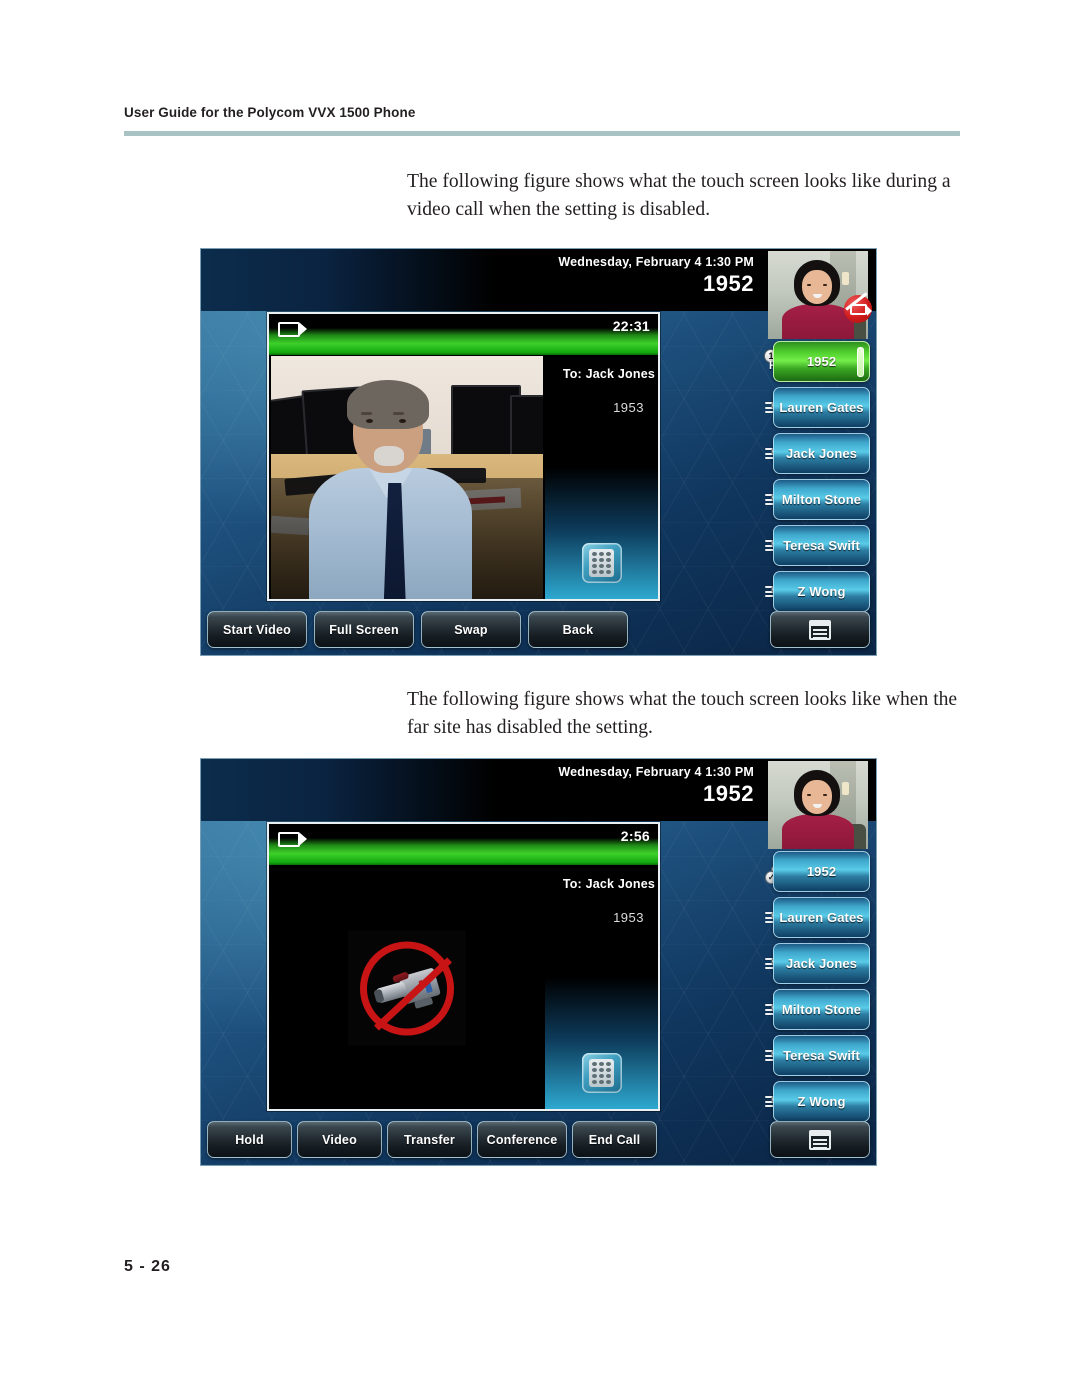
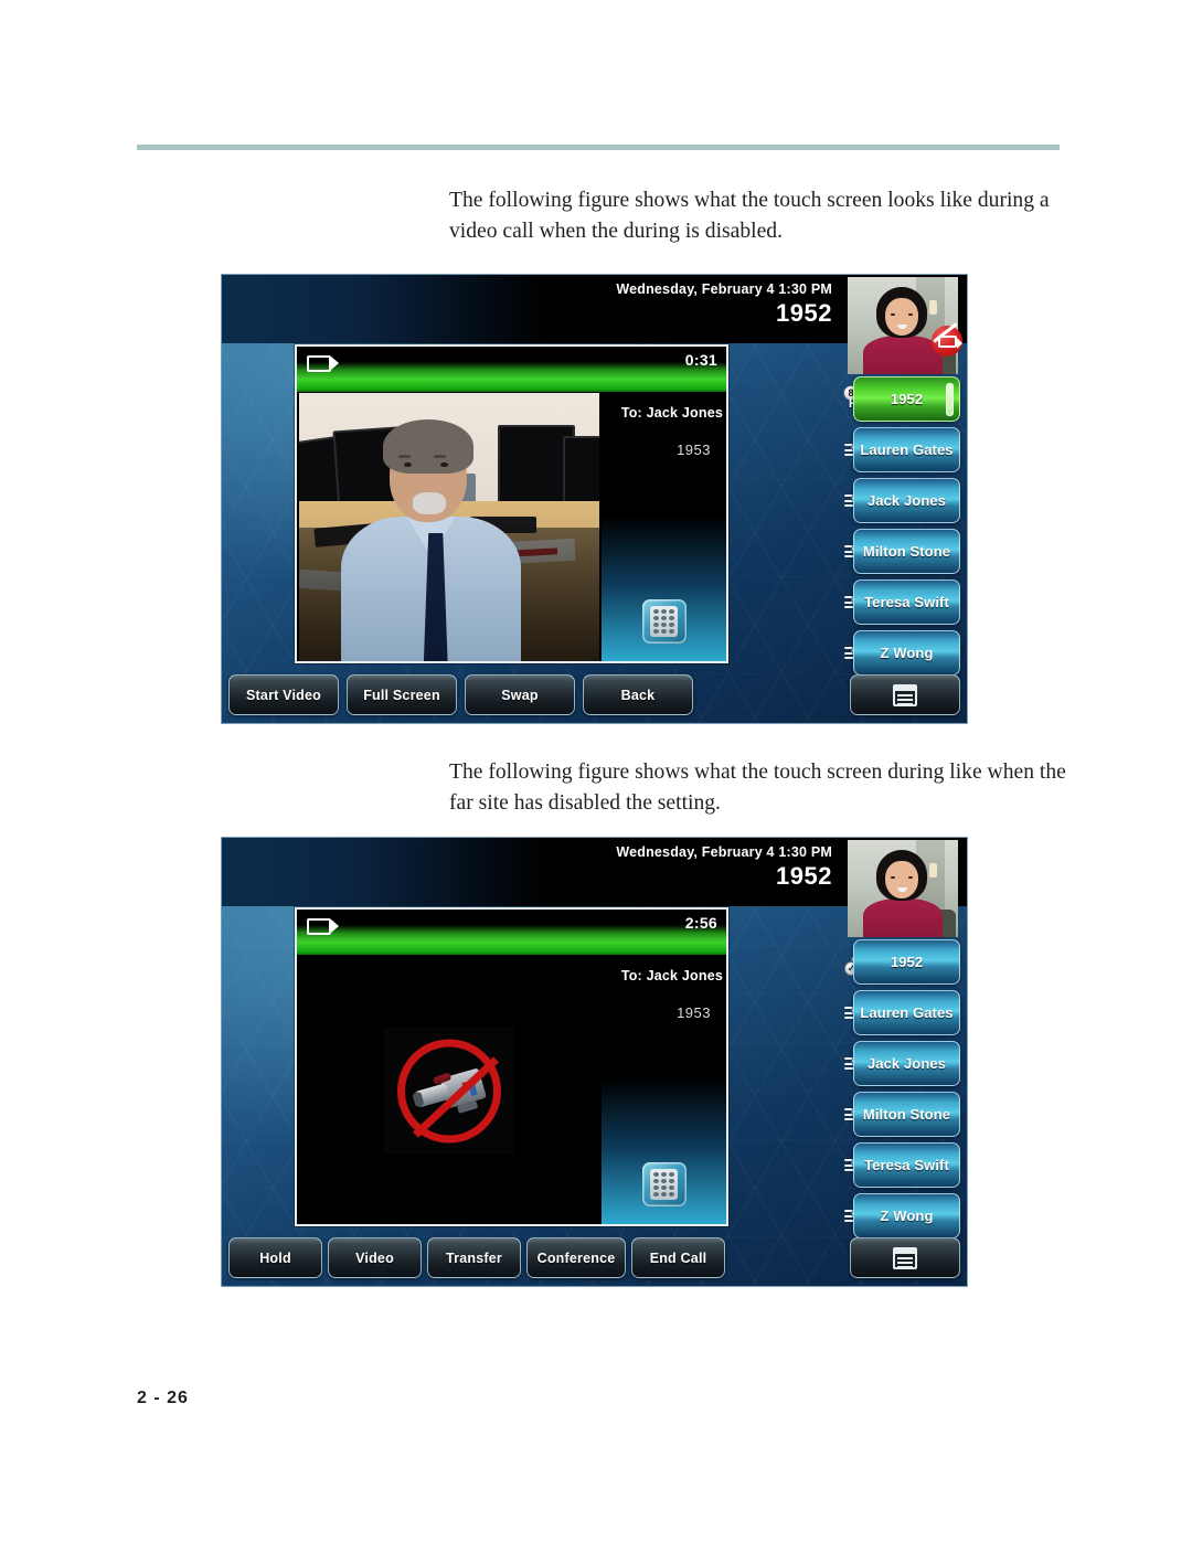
- User Guide for the Polycom VVX 1500 Phone
- The following figure shows what the touch screen looks like during a video call when the setting is disabled.
+ The following figure shows what the touch screen looks like during a video call when the during is disabled.
  Wednesday, February 4 1:30 PM
  1952
- 22:31
+ 0:31
  To: Jack Jones
  1953
- 1
+ 8
  1952
  Lauren Gates
  Jack Jones
  Milton Stone
  Teresa Swift
  Z Wong
  Start Video
  Full Screen
  Swap
  Back
- The following figure shows what the touch screen looks like when the far site has disabled the setting.
+ The following figure shows what the touch screen during like when the far site has disabled the setting.
  Wednesday, February 4 1:30 PM
  1952
  2:56
  To: Jack Jones
  1953
  ✓
  1952
  Lauren Gates
  Jack Jones
  Milton Stone
  Teresa Swift
  Z Wong
  Hold
  Video
  Transfer
  Conference
  End Call
- 5 - 26
+ 2 - 26
